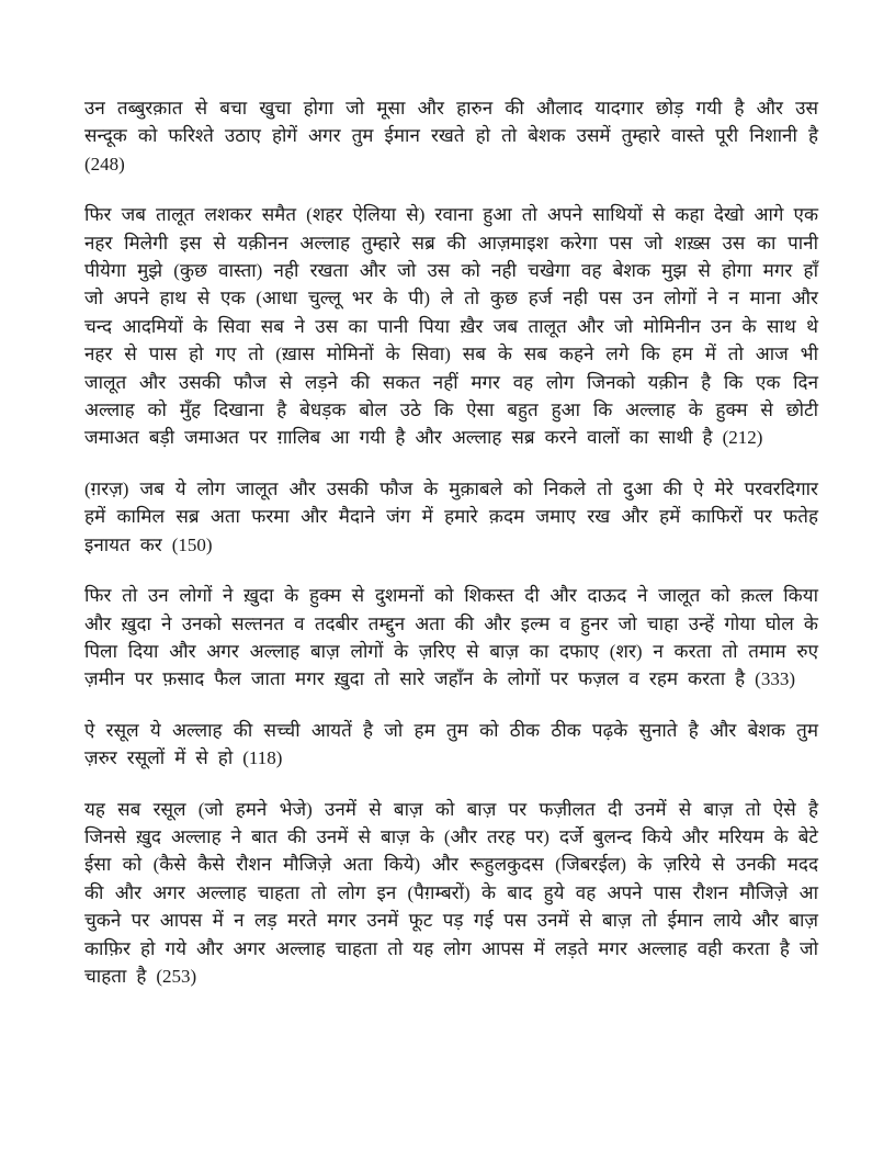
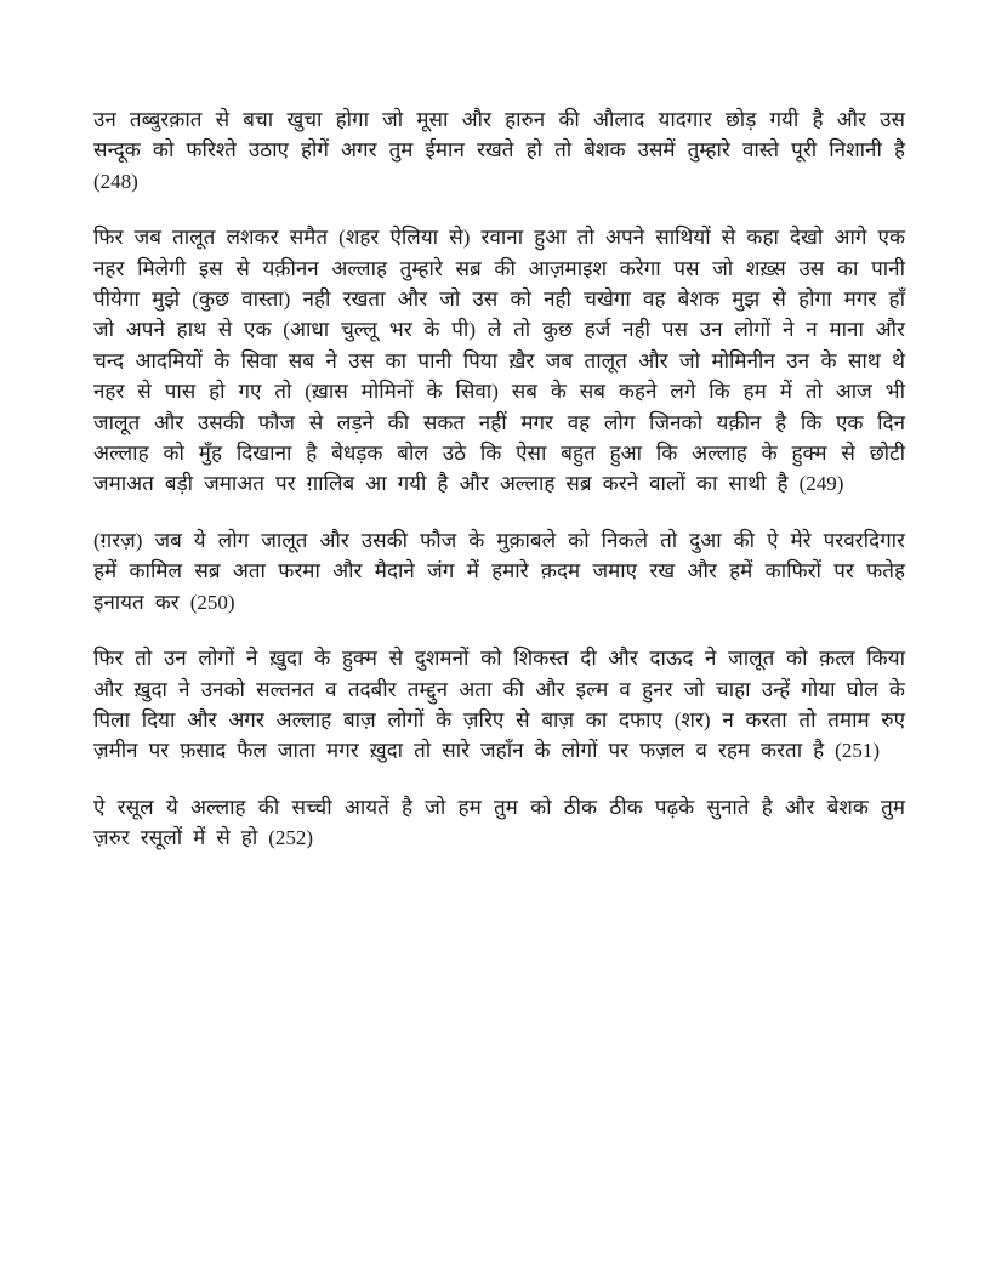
  उन तब्बुरक़ात से बचा खुचा होगा जो मूसा और हारुन की औलाद यादगार छोड़ गयी है और उस सन्दूक को फरिश्ते उठाए होगें अगर तुम ईमान रखते हो तो बेशक उसमें तुम्हारे वास्ते पूरी निशानी है (248)
- फिर जब तालूत लशकर समैत (शहर ऐलिया से) रवाना हुआ तो अपने साथियों से कहा देखो आगे एक नहर मिलेगी इस से यक़ीनन अल्लाह तुम्हारे सब्र की आज़माइश करेगा पस जो शख़्स उस का पानी पीयेगा मुझे (कुछ वास्ता) नही रखता और जो उस को नही चखेगा वह बेशक मुझ से होगा मगर हाँ जो अपने हाथ से एक (आधा चुल्लू भर के पी) ले तो कुछ हर्ज नही पस उन लोगों ने न माना और चन्द आदमियों के सिवा सब ने उस का पानी पिया ख़ैर जब तालूत और जो मोमिनीन उन के साथ थे नहर से पास हो गए तो (ख़ास मोमिनों के सिवा) सब के सब कहने लगे कि हम में तो आज भी जालूत और उसकी फौज से लड़ने की सकत नहीं मगर वह लोग जिनको यक़ीन है कि एक दिन अल्लाह को मुँह दिखाना है बेधड़क बोल उठे कि ऐसा बहुत हुआ कि अल्लाह के हुक्म से छोटी जमाअत बड़ी जमाअत पर ग़ालिब आ गयी है और अल्लाह सब्र करने वालों का साथी है (212)
+ फिर जब तालूत लशकर समैत (शहर ऐलिया से) रवाना हुआ तो अपने साथियों से कहा देखो आगे एक नहर मिलेगी इस से यक़ीनन अल्लाह तुम्हारे सब्र की आज़माइश करेगा पस जो शख़्स उस का पानी पीयेगा मुझे (कुछ वास्ता) नही रखता और जो उस को नही चखेगा वह बेशक मुझ से होगा मगर हाँ जो अपने हाथ से एक (आधा चुल्लू भर के पी) ले तो कुछ हर्ज नही पस उन लोगों ने न माना और चन्द आदमियों के सिवा सब ने उस का पानी पिया ख़ैर जब तालूत और जो मोमिनीन उन के साथ थे नहर से पास हो गए तो (ख़ास मोमिनों के सिवा) सब के सब कहने लगे कि हम में तो आज भी जालूत और उसकी फौज से लड़ने की सकत नहीं मगर वह लोग जिनको यक़ीन है कि एक दिन अल्लाह को मुँह दिखाना है बेधड़क बोल उठे कि ऐसा बहुत हुआ कि अल्लाह के हुक्म से छोटी जमाअत बड़ी जमाअत पर ग़ालिब आ गयी है और अल्लाह सब्र करने वालों का साथी है (249)
- (ग़रज़) जब ये लोग जालूत और उसकी फौज के मुक़ाबले को निकले तो दुआ की ऐ मेरे परवरदिगार हमें कामिल सब्र अता फरमा और मैदाने जंग में हमारे क़दम जमाए रख और हमें काफिरों पर फतेह इनायत कर (150)
+ (ग़रज़) जब ये लोग जालूत और उसकी फौज के मुक़ाबले को निकले तो दुआ की ऐ मेरे परवरदिगार हमें कामिल सब्र अता फरमा और मैदाने जंग में हमारे क़दम जमाए रख और हमें काफिरों पर फतेह इनायत कर (250)
- फिर तो उन लोगों ने ख़ुदा के हुक्म से दुशमनों को शिकस्त दी और दाऊद ने जालूत को क़त्ल किया और ख़ुदा ने उनको सल्तनत व तदबीर तम्द्दुन अता की और इल्म व हुनर जो चाहा उन्हें गोया घोल के पिला दिया और अगर अल्लाह बाज़ लोगों के ज़रिए से बाज़ का दफाए (शर) न करता तो तमाम रुए ज़मीन पर फ़साद फैल जाता मगर ख़ुदा तो सारे जहाँन के लोगों पर फज़ल व रहम करता है (333)
+ फिर तो उन लोगों ने ख़ुदा के हुक्म से दुशमनों को शिकस्त दी और दाऊद ने जालूत को क़त्ल किया और ख़ुदा ने उनको सल्तनत व तदबीर तम्द्दुन अता की और इल्म व हुनर जो चाहा उन्हें गोया घोल के पिला दिया और अगर अल्लाह बाज़ लोगों के ज़रिए से बाज़ का दफाए (शर) न करता तो तमाम रुए ज़मीन पर फ़साद फैल जाता मगर ख़ुदा तो सारे जहाँन के लोगों पर फज़ल व रहम करता है (251)
- ऐ रसूल ये अल्लाह की सच्ची आयतें है जो हम तुम को ठीक ठीक पढ़के सुनाते है और बेशक तुम ज़रुर रसूलों में से हो (118)
+ ऐ रसूल ये अल्लाह की सच्ची आयतें है जो हम तुम को ठीक ठीक पढ़के सुनाते है और बेशक तुम ज़रुर रसूलों में से हो (252)
- यह सब रसूल (जो हमने भेजे) उनमें से बाज़ को बाज़ पर फज़ीलत दी उनमें से बाज़ तो ऐसे है जिनसे ख़ुद अल्लाह ने बात की उनमें से बाज़ के (और तरह पर) दर्जे बुलन्द किये और मरियम के बेटे ईसा को (कैसे कैसे रौशन मौजिज़े अता किये) और रूहुलकुदस (जिबरईल) के ज़रिये से उनकी मदद की और अगर अल्लाह चाहता तो लोग इन (पैग़म्बरों) के बाद हुये वह अपने पास रौशन मौजिज़े आ चुकने पर आपस में न लड़ मरते मगर उनमें फूट पड़ गई पस उनमें से बाज़ तो ईमान लाये और बाज़ काफ़िर हो गये और अगर अल्लाह चाहता तो यह लोग आपस में लड़ते मगर अल्लाह वही करता है जो चाहता है (253)
